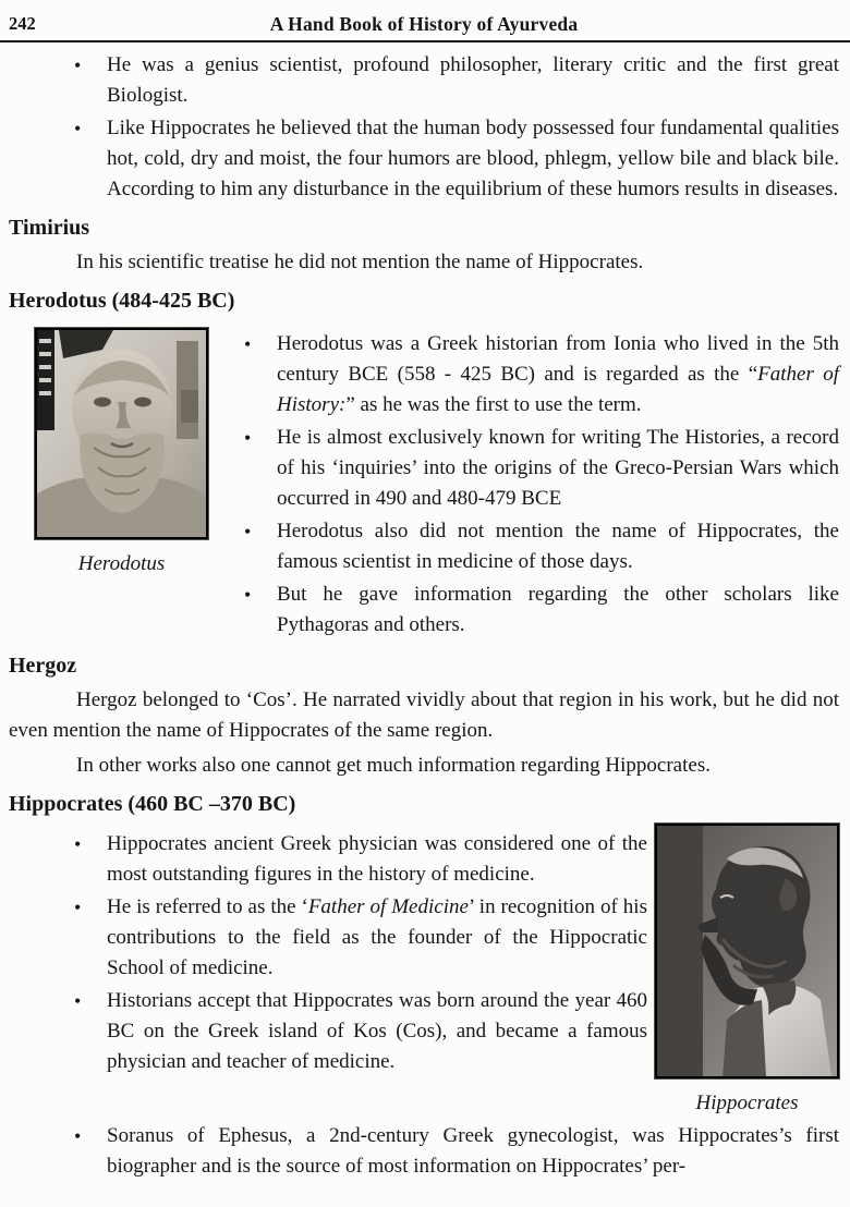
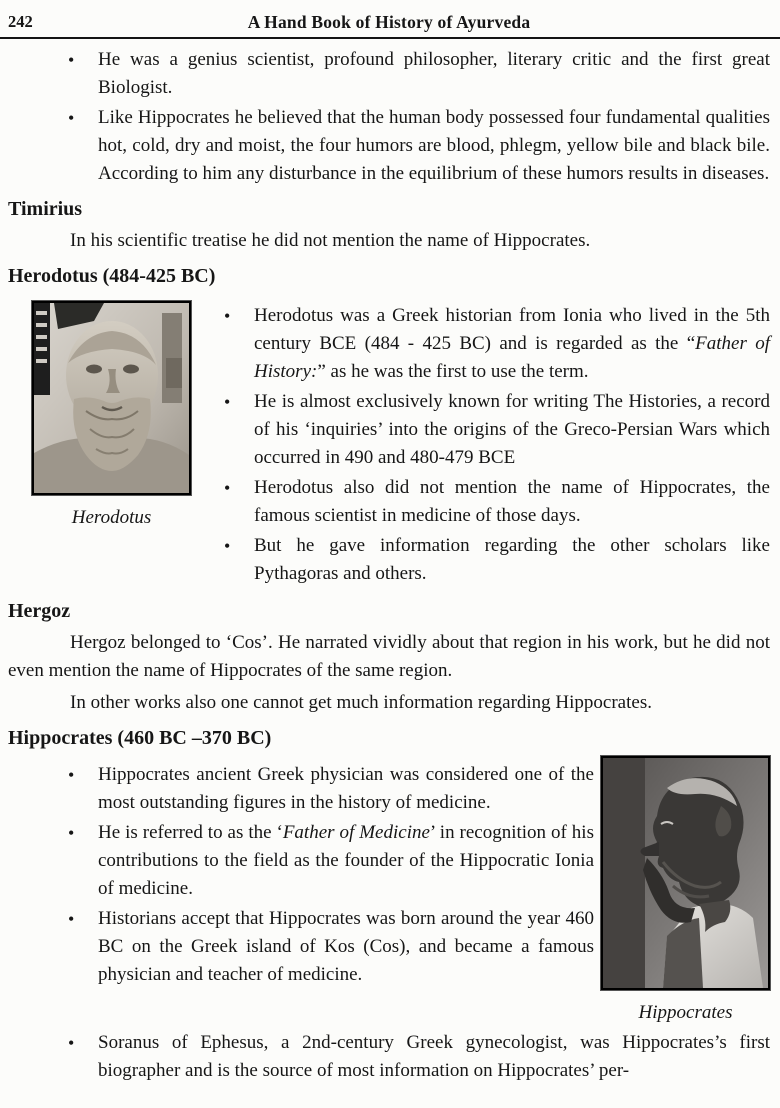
  242
  A Hand Book of History of Ayurveda
  •
  He was a genius scientist, profound philosopher, literary critic and the first great Biologist.
  •
  Like Hippocrates he believed that the human body possessed four funda­mental qualities hot, cold, dry and moist, the four humors are blood, phlegm, yellow bile and black bile. According to him any disturbance in the equilib­rium of these humors results in diseases.
  Timirius
  In his scientific treatise he did not mention the name of Hippocrates.
  Herodotus (484-425 BC)
  Herodotus
  •
- Herodotus was a Greek historian from Ionia who lived in the 5th century BCE (558 - 425 BC) and is regarded as the “Fa­ther of History:” as he was the first to use the term.
+ Herodotus was a Greek historian from Ionia who lived in the 5th century BCE (484 - 425 BC) and is regarded as the “Fa­ther of History:” as he was the first to use the term.
  •
  He is almost exclusively known for writing The Histories, a record of his ‘inquiries’ into the origins of the Greco-Persian Wars which occurred in 490 and 480-479 BCE
  •
  Herodotus also did not mention the name of Hippocrates, the famous scientist in medicine of those days.
  •
  But he gave information regarding the other scholars like Pythagoras and others.
  Hergoz
  Hergoz belonged to ‘Cos’. He narrated vividly about that region in his work, but he did not even mention the name of Hippocrates of the same region.
  In other works also one cannot get much information regarding Hippocrates.
  Hippocrates (460 BC –370 BC)
  •
  Hippocrates ancient Greek physician was considered one of the most outstanding figures in the history of medicine.
  •
- He is referred to as the ‘Father of Medicine’ in recog­nition of his contributions to the field as the founder of the Hippocratic School of medicine.
+ He is referred to as the ‘Father of Medicine’ in recog­nition of his contributions to the field as the founder of the Hippocratic Ionia of medicine.
  •
  Historians accept that Hippocrates was born around the year 460 BC on the Greek island of Kos (Cos), and became a famous physician and teacher of medi­cine.
  Hippocrates
  •
  Soranus of Ephesus, a 2nd-century Greek gynecologist, was Hippocrates’s first biographer and is the source of most information on Hippocrates’ per-
